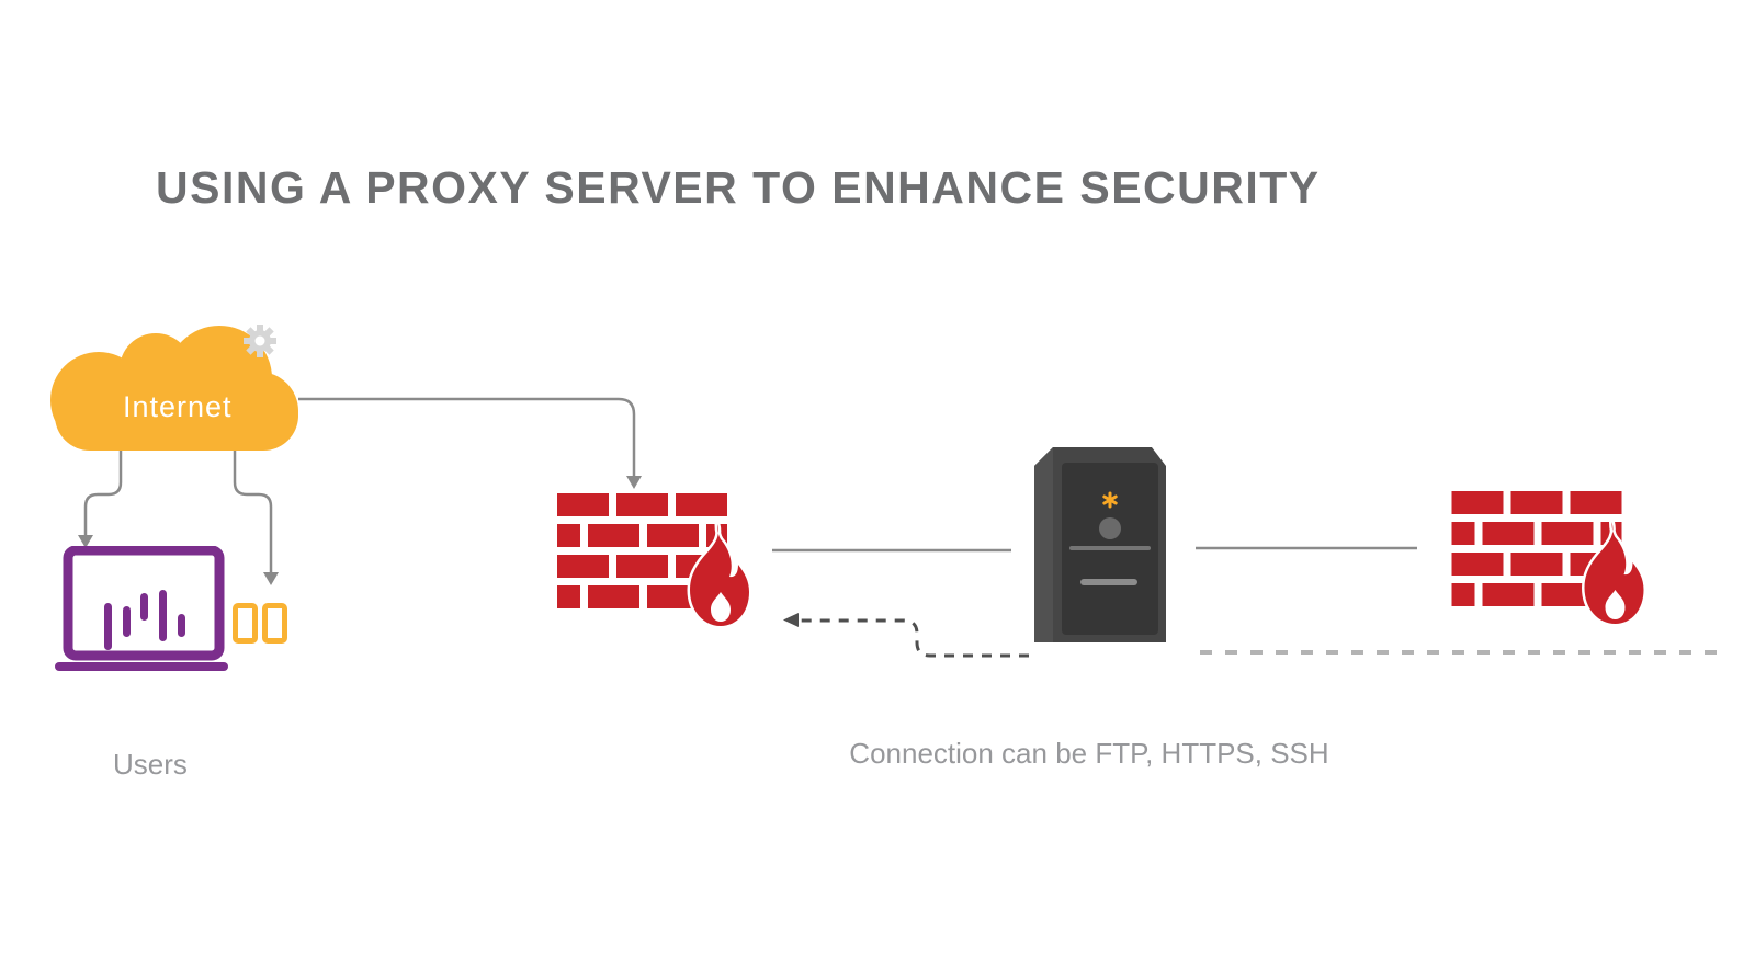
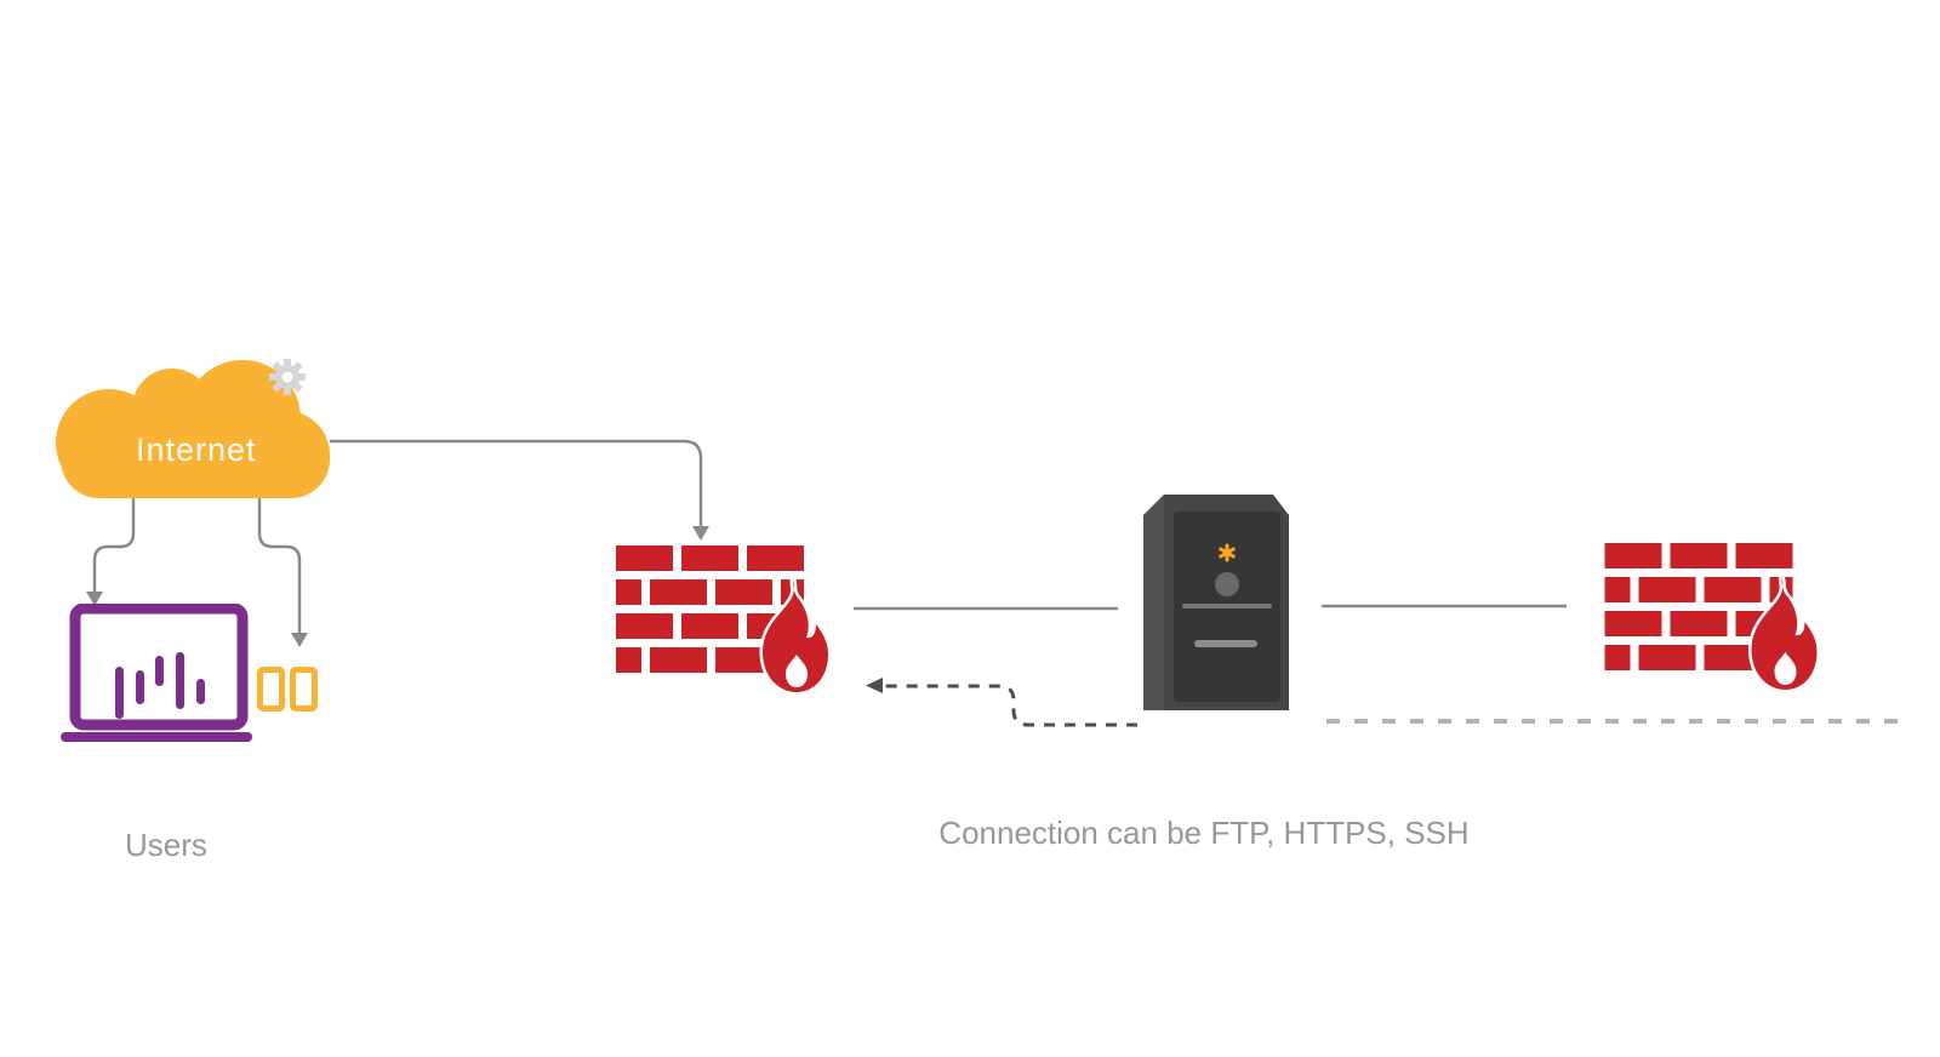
- USING A PROXY SERVER TO ENHANCE SECURITY
  Internet
  Users
  Connection can be FTP, HTTPS, SSH
